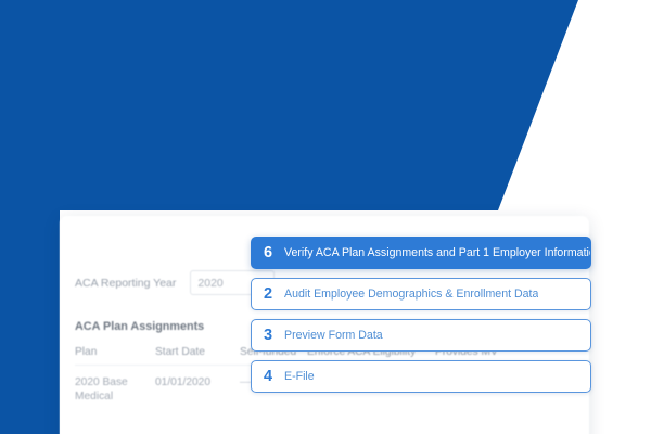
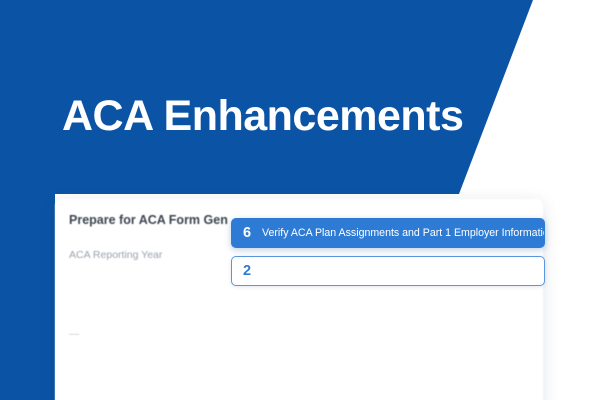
+ ACA Enhancements
+ Prepare for ACA Form Gen
  ACA Reporting Year
- 2020
- ACA Plan Assignments
- Plan
- Start Date
- Self-funded
- Enforce ACA Eligibility
- Provides MV
- 2020 Base Medical
- 01/01/2020
  —
  6
  Verify ACA Plan Assignments and Part 1 Employer Informati
  2
- Audit Employee Demographics & Enrollment Data
- 3
- Preview Form Data
- 4
- E-File
